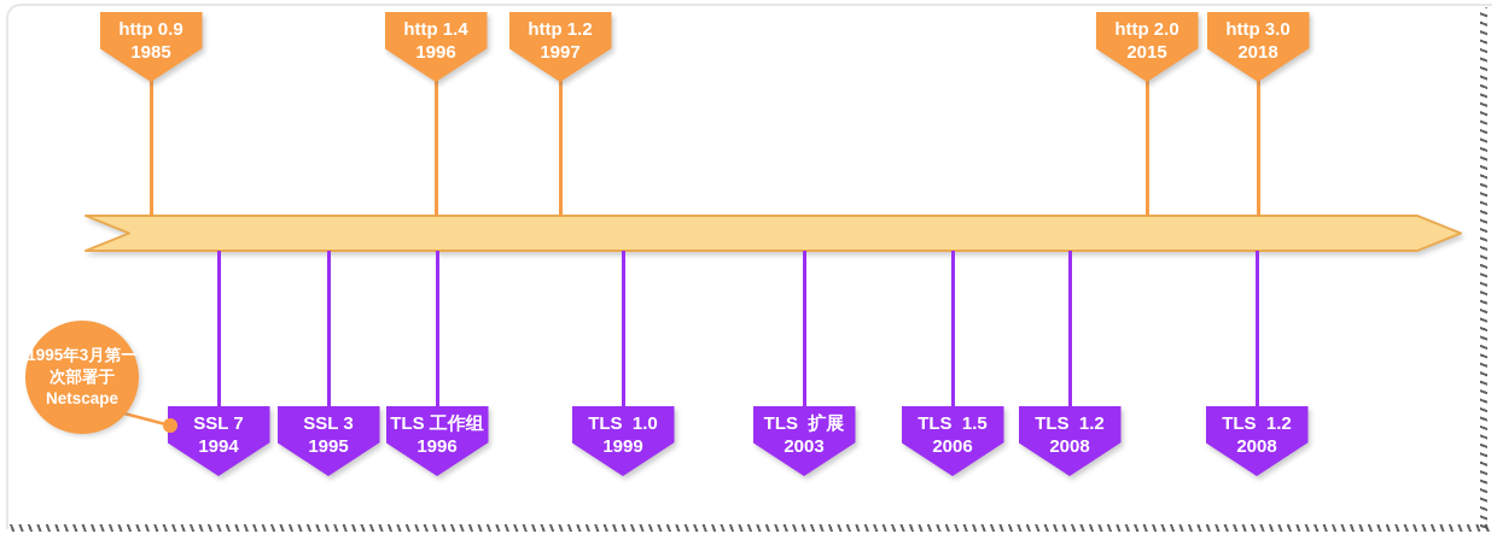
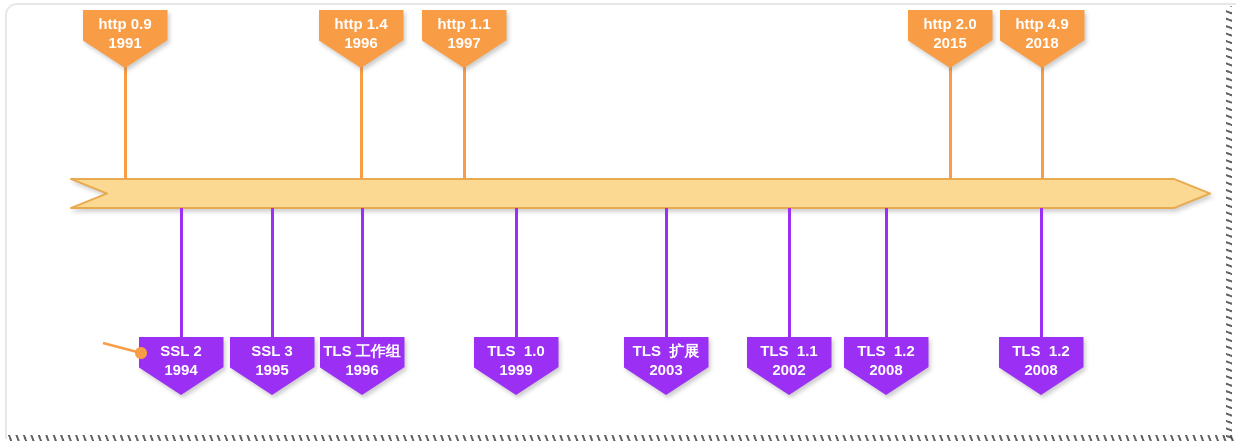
  http 0.9
- 1985
+ 1991
  http 1.4
  1996
- http 1.2
+ http 1.1
  1997
  http 2.0
  2015
- http 3.0
+ http 4.9
  2018
- SSL 7
+ SSL 2
  1994
  SSL 3
  1995
  TLS 工作组
  1996
  TLS 1.0
  1999
  TLS 扩展
  2003
- TLS 1.5
+ TLS 1.1
- 2006
+ 2002
  TLS 1.2
  2008
  TLS 1.2
  2008
- 1995年3月第一
- 次部署于
- Netscape
